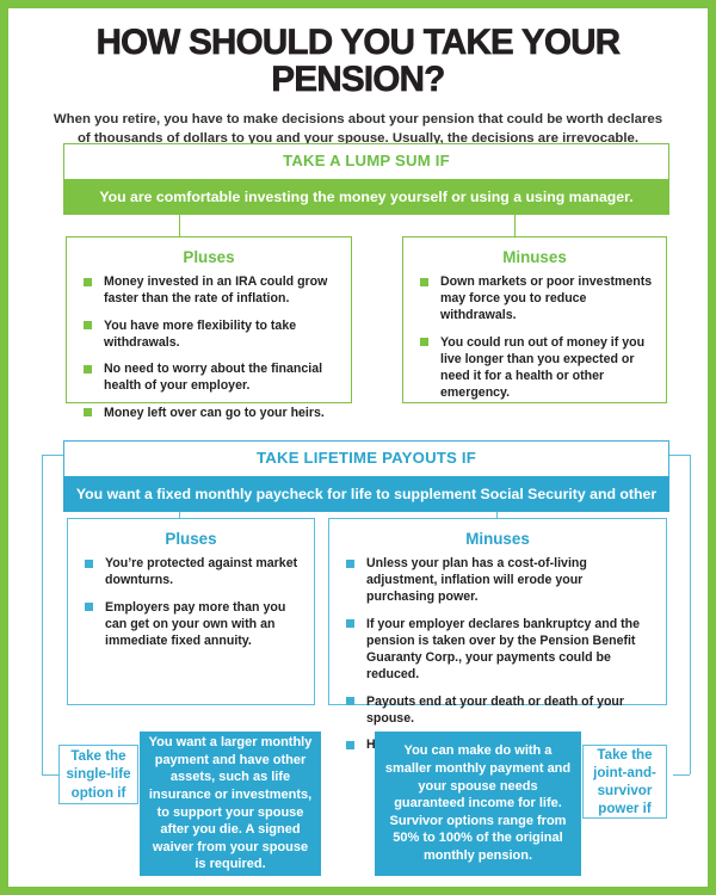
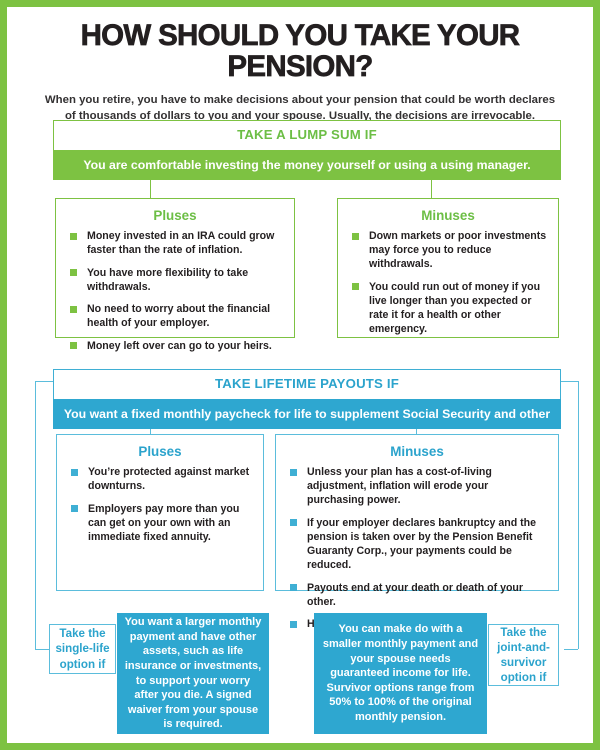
  HOW SHOULD YOU TAKE YOUR PENSION?
  When you retire, you have to make decisions about your pension that could be worth declares of thousands of dollars to you and your spouse. Usually, the decisions are irrevocable.
  TAKE A LUMP SUM IF
  You are comfortable investing the money yourself or using a using manager.
  Pluses
  Money invested in an IRA could grow faster than the rate of inflation.
  You have more flexibility to take withdrawals.
  No need to worry about the financial health of your employer.
  Money left over can go to your heirs.
  Minuses
  Down markets or poor investments may force you to reduce withdrawals.
- You could run out of money if you live longer than you expected or need it for a health or other emergency.
+ You could run out of money if you live longer than you expected or rate it for a health or other emergency.
  TAKE LIFETIME PAYOUTS IF
  You want a fixed monthly paycheck for life to supplement Social Security and other
  Pluses
  You’re protected against market downturns.
  Employers pay more than you can get on your own with an immediate fixed annuity.
  Minuses
  Unless your plan has a cost-of-living adjustment, inflation will erode your purchasing power.
  If your employer declares bankruptcy and the pension is taken over by the Pension Benefit Guaranty Corp., your payments could be reduced.
- Payouts end at your death or death of your spouse.
+ Payouts end at your death or death of your other.
  Take the single-life option if
- You want a larger monthly payment and have other assets, such as life insurance or investments, to support your spouse after you die. A signed waiver from your spouse is required.
+ You want a larger monthly payment and have other assets, such as life insurance or investments, to support your worry after you die. A signed waiver from your spouse is required.
  You can make do with a smaller monthly payment and your spouse needs guaranteed income for life. Survivor options range from 50% to 100% of the original monthly pension.
- Take the joint-and-survivor power if
+ Take the joint-and-survivor option if
